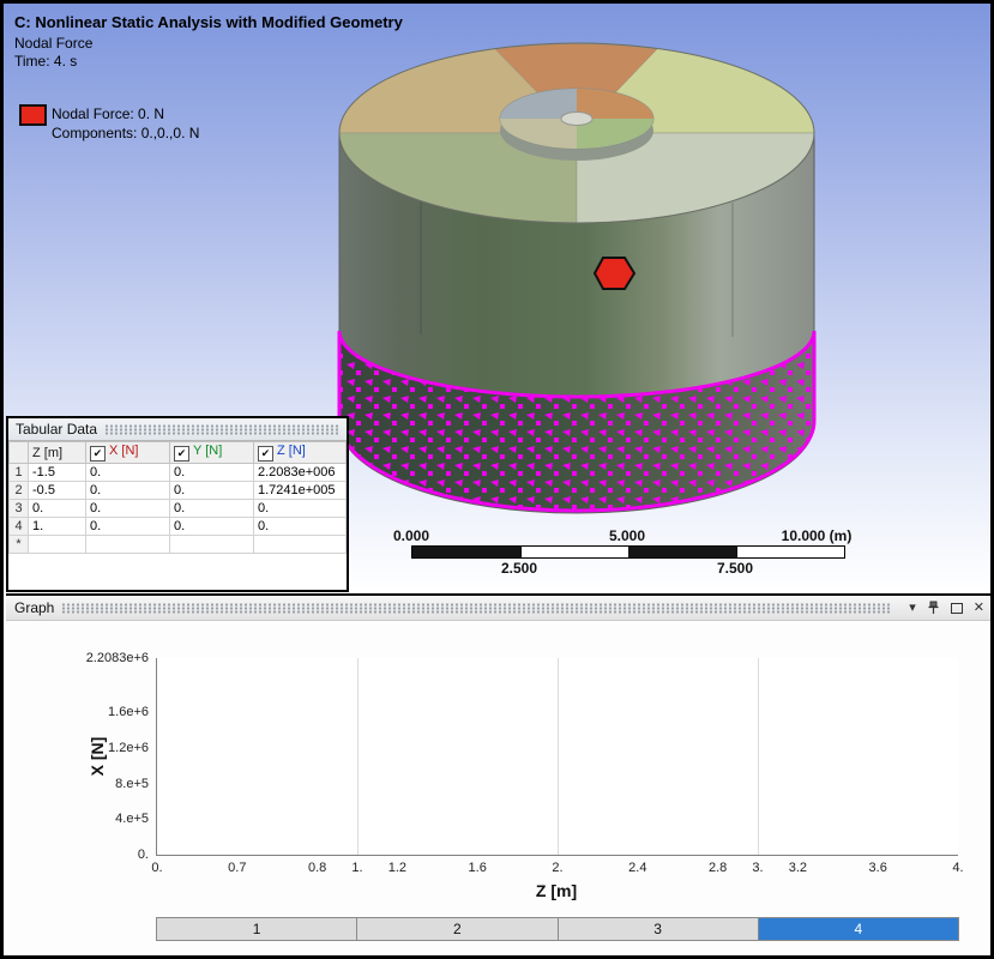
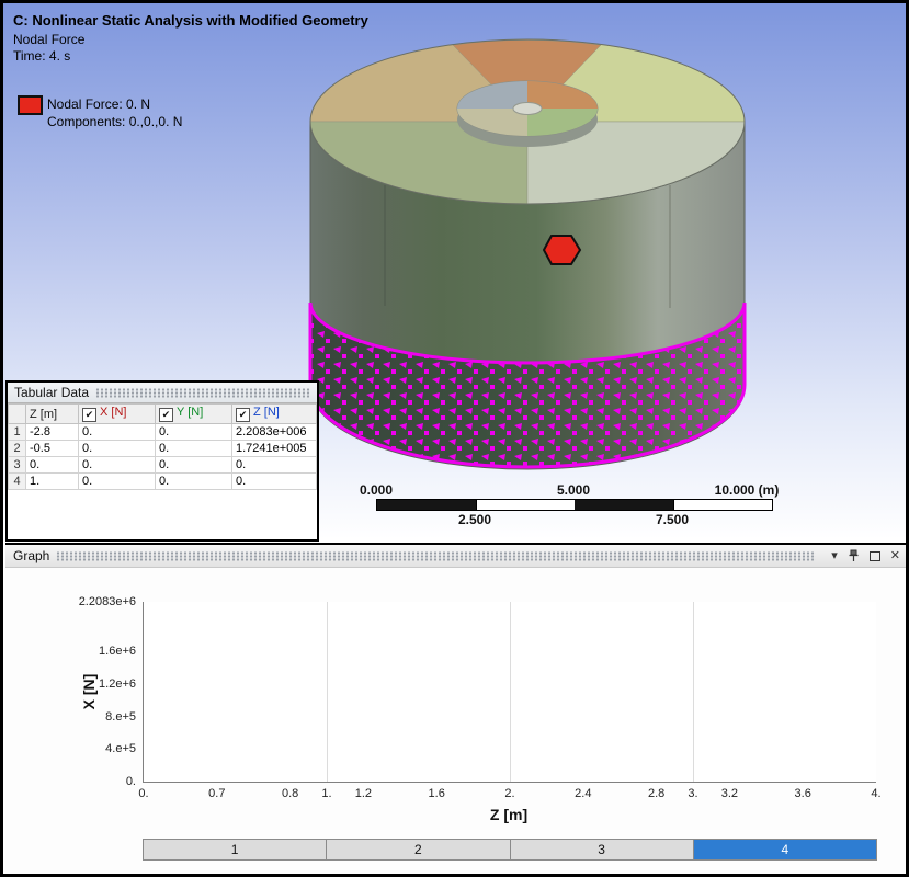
  C: Nonlinear Static Analysis with Modified Geometry
  Nodal Force
  Time: 4. s
  Nodal Force: 0. N
  Components: 0.,0.,0. N
  0.000
  5.000
  10.000 (m)
  2.500
  7.500
  Tabular Data
  	Z [m]	✔ X [N]	✔ Y [N]	✔ Z [N]
- 1	-1.5	0.	0.	2.2083e+006
+ 1	-2.8	0.	0.	2.2083e+006
  2	-0.5	0.	0.	1.7241e+005
  3	0.	0.	0.	0.
  4	1.	0.	0.	0.
- *
  Graph
  ▾
  ✕
  0.
  4.e+5
  8.e+5
  1.2e+6
  1.6e+6
  2.2083e+6
  0.
  0.7
  0.8
  1.
  1.2
  1.6
  2.
  2.4
  2.8
  3.
  3.2
  3.6
  4.
  Z [m]
  1
  2
  3
  4
